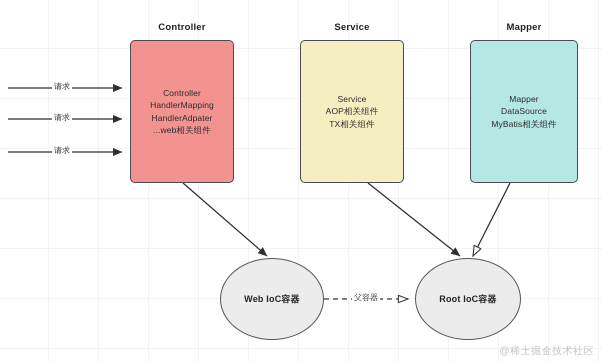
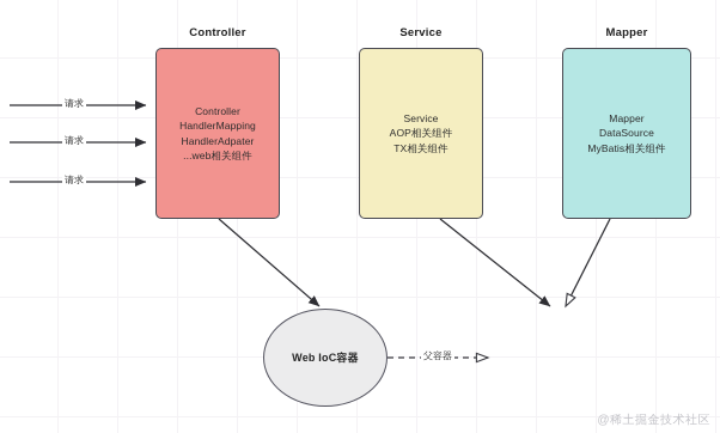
  Controller
  Service
  Mapper
  Controller
  HandlerMapping
  HandlerAdpater
  ...web相关组件
  Service
  AOP相关组件
  TX相关组件
  Mapper
  DataSource
  MyBatis相关组件
  请求
  请求
  请求
  Web IoC容器
- Root IoC容器
  父容器
  @稀土掘金技术社区
